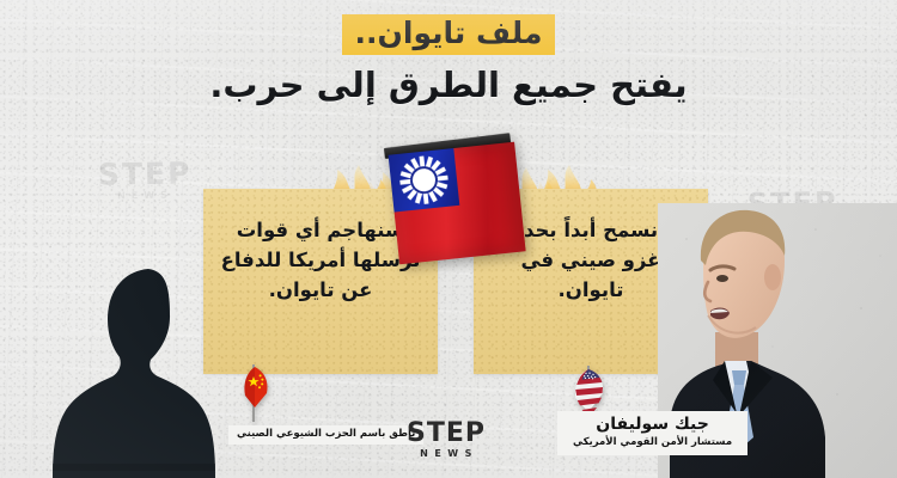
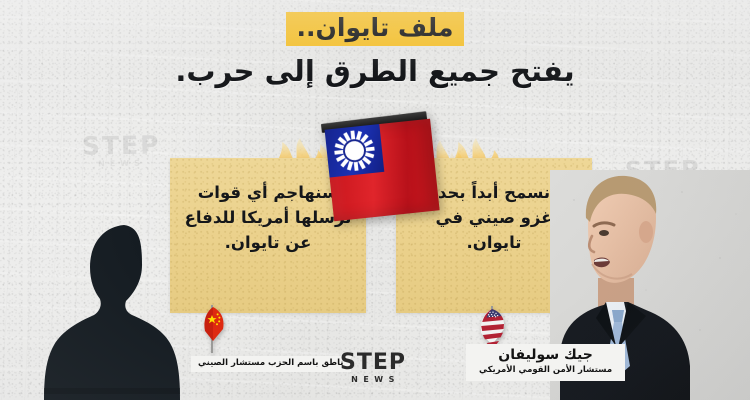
- ناطق باسم الحزب الشيوعي الصيني
+ ناطق باسم الحزب مستشار الصيني
  جيك سوليفان
  مستشار الأمن القومي الأمريكي
  STEP
  NEWS
